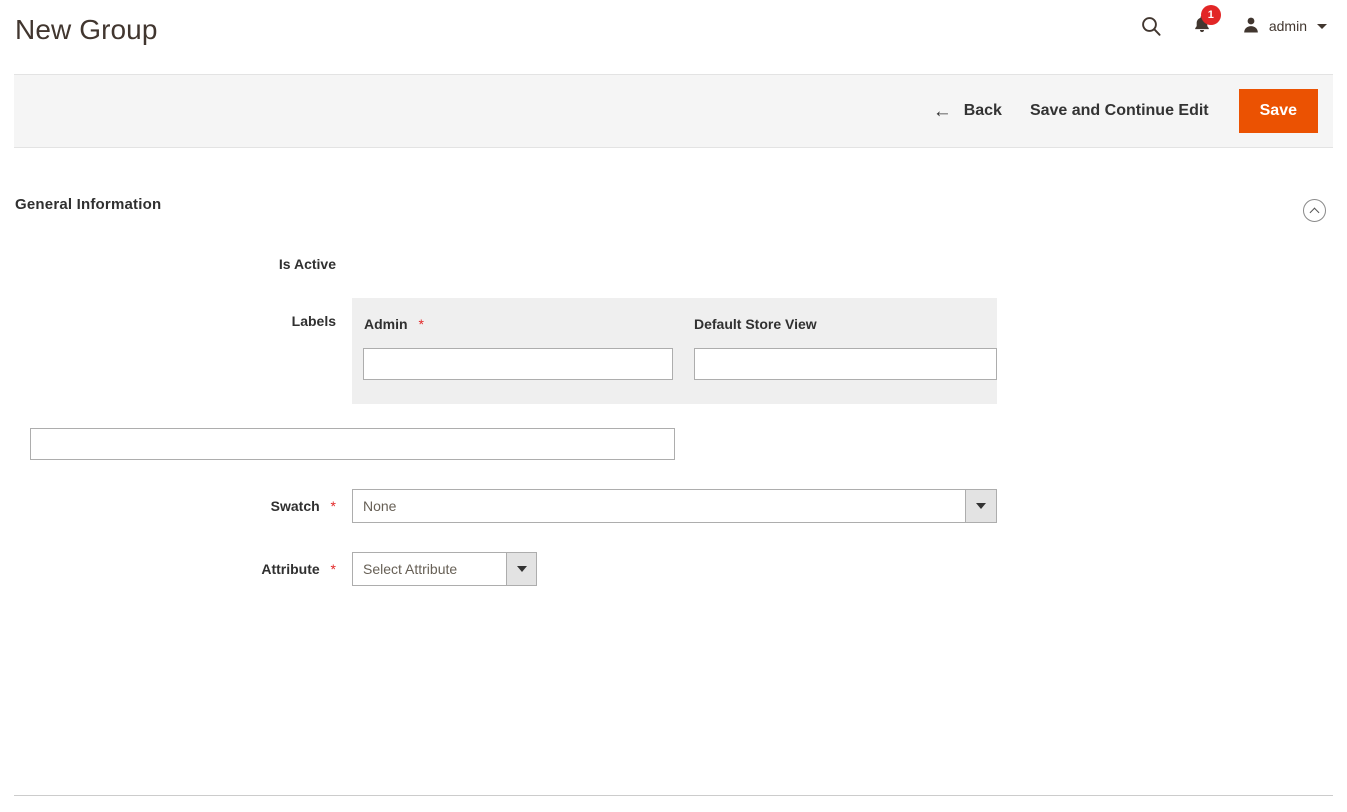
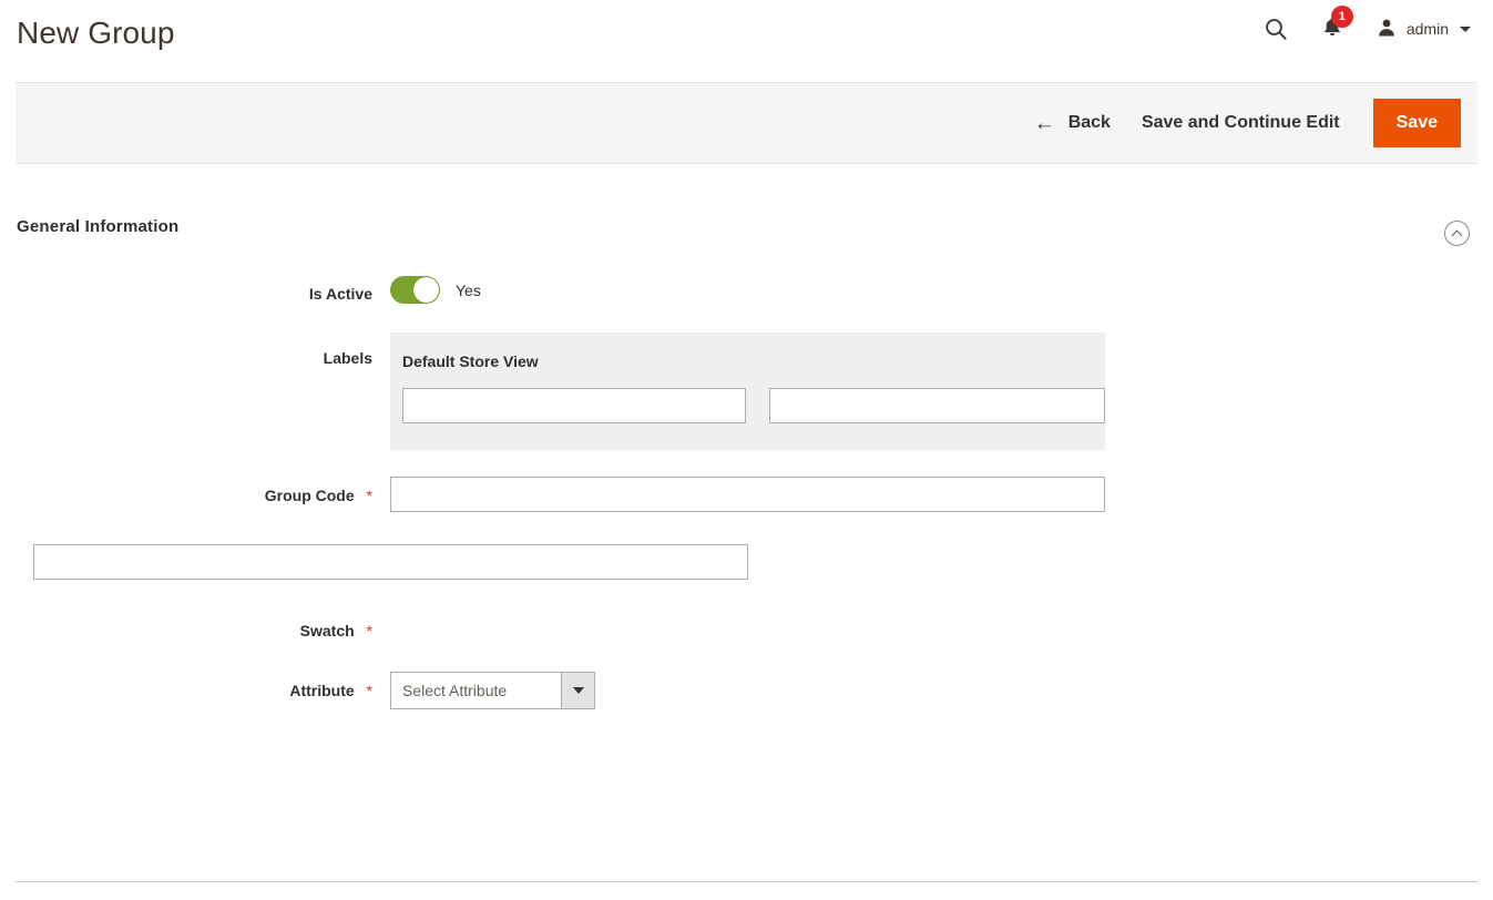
  New Group
  1
  admin
  ←
  Back
  Save and Continue Edit
  Save
  General Information
  Is Active
+ Yes
  Labels
- Admin *
  Default Store View
+ Group Code *
  Swatch *
- None
  Attribute *
  Select Attribute
